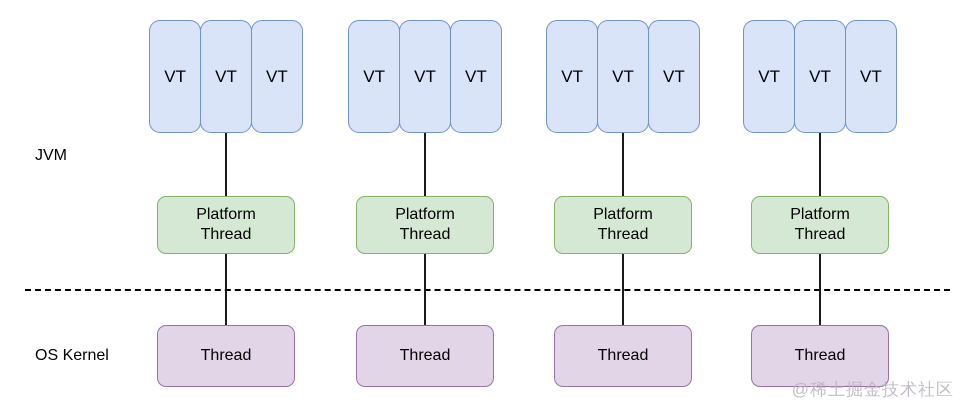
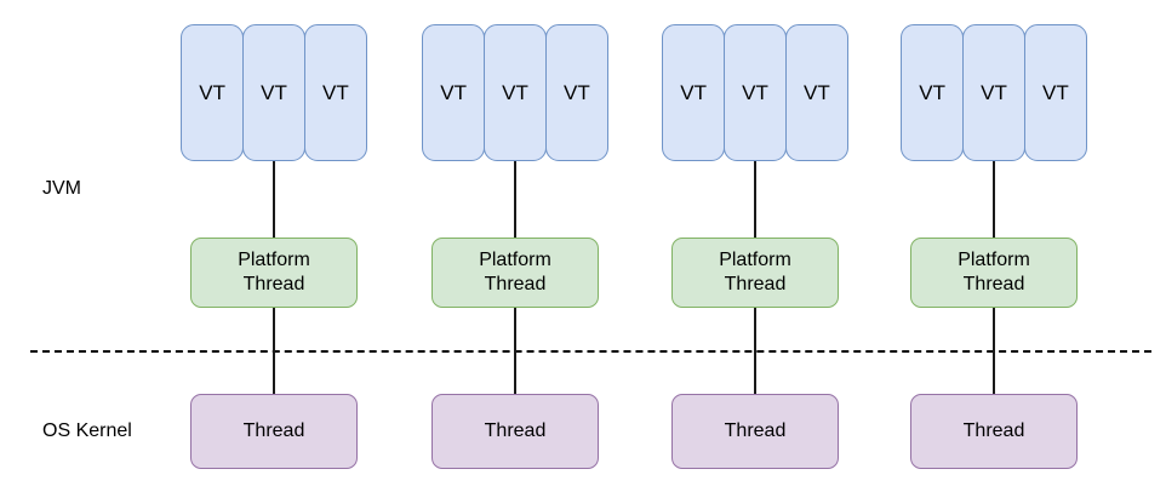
  JVM
  OS Kernel
  VT
  VT
  VT
  Platform
  Thread
  Thread
  VT
  VT
  VT
  Platform
  Thread
  Thread
  VT
  VT
  VT
  Platform
  Thread
  Thread
  VT
  VT
  VT
  Platform
  Thread
  Thread
- @稀土掘金技术社区
